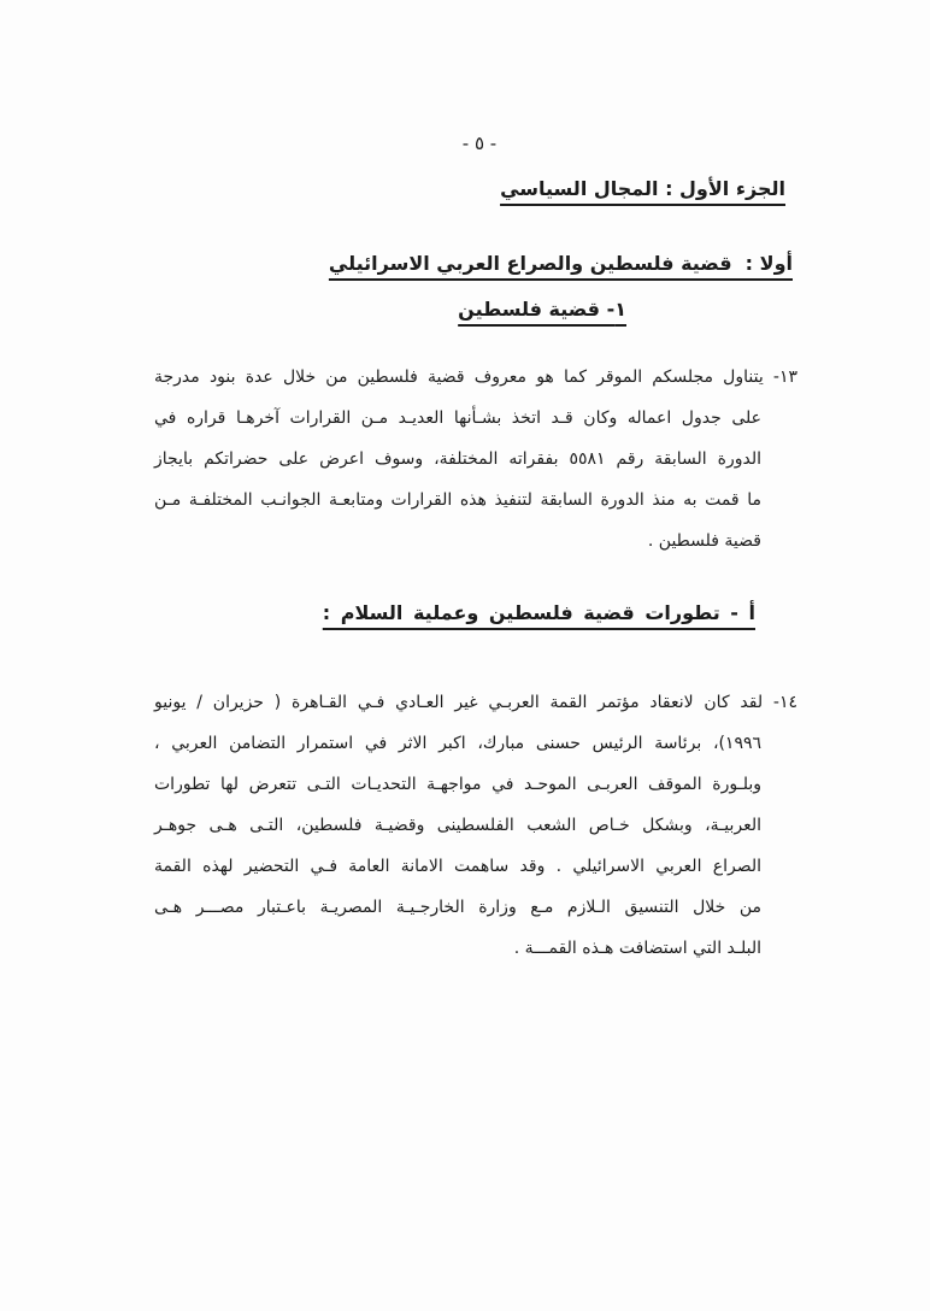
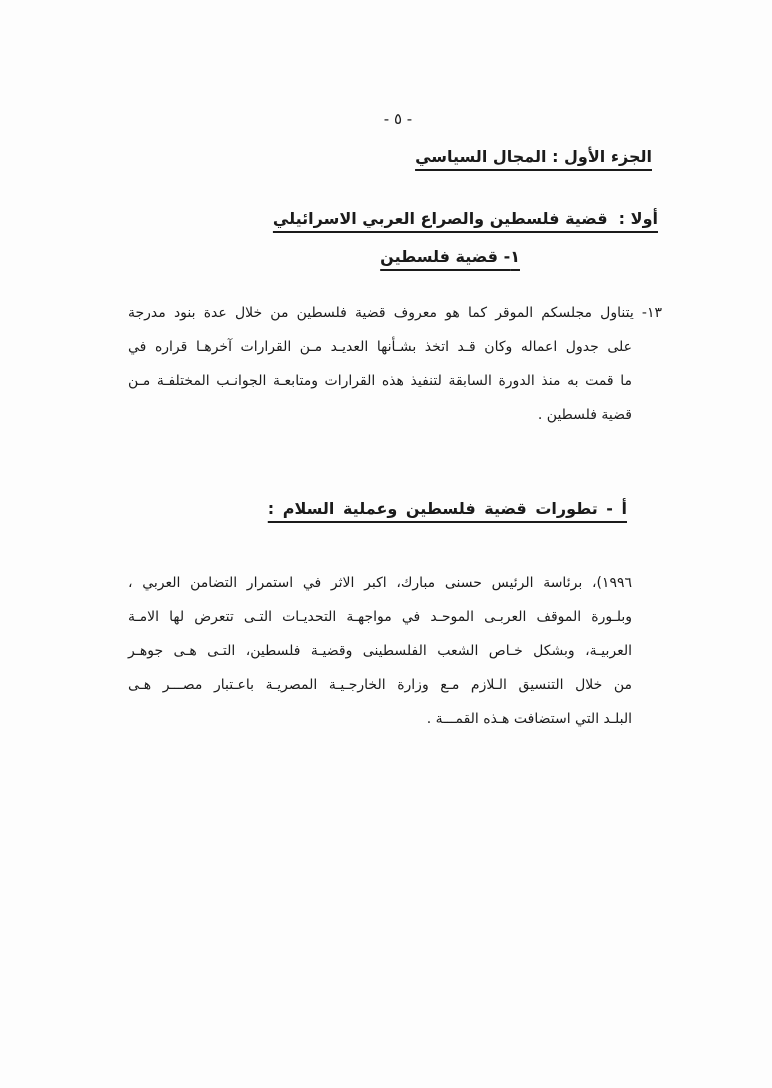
  - ٥ -
  الجزء الأول : المجال السياسي
  أولا : قضية فلسطين والصراع العربي الاسرائيلي
  ١- قضية فلسطين
  ١٣- يتناول مجلسكم الموقر كما هو معروف قضية فلسطين من خلال عدة بنود مدرجة
  على جدول اعماله وكان قـد اتخذ بشـأنها العديـد مـن القرارات آخرهـا قراره في
- الدورة السابقة رقم ٥٥٨١ بفقراته المختلفة، وسوف اعرض على حضراتكم بايجاز
  ما قمت به منذ الدورة السابقة لتنفيذ هذه القرارات ومتابعـة الجوانـب المختلفـة مـن
  قضية فلسطين .
  أ - تطورات قضية فلسطين وعملية السلام :
- ١٤- لقد كان لانعقاد مؤتمر القمة العربـي غير العـادي فـي القـاهرة ( حزيران / يونيو
  ١٩٩٦)، برئاسة الرئيس حسنى مبارك، اكبر الاثر في استمرار التضامن العربي ،
- وبلـورة الموقف العربـى الموحـد في مواجهـة التحديـات التـى تتعرض لها تطورات
+ وبلـورة الموقف العربـى الموحـد في مواجهـة التحديـات التـى تتعرض لها الامـة
  العربيـة، وبشكل خـاص الشعب الفلسطينى وقضيـة فلسطين، التـى هـى جوهـر
- الصراع العربي الاسرائيلي . وقد ساهمت الامانة العامة فـي التحضير لهذه القمة
  من خلال التنسيق الـلازم مـع وزارة الخارجـيـة المصريـة باعـتبار مصـــر هـى
  البلـد التي استضافت هـذه القمـــة .
